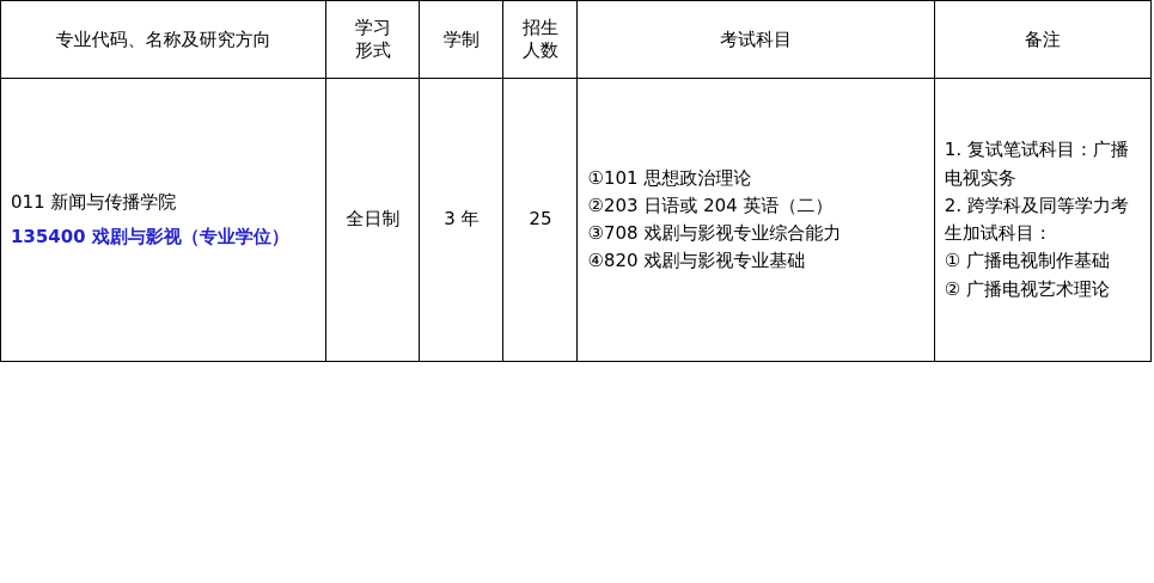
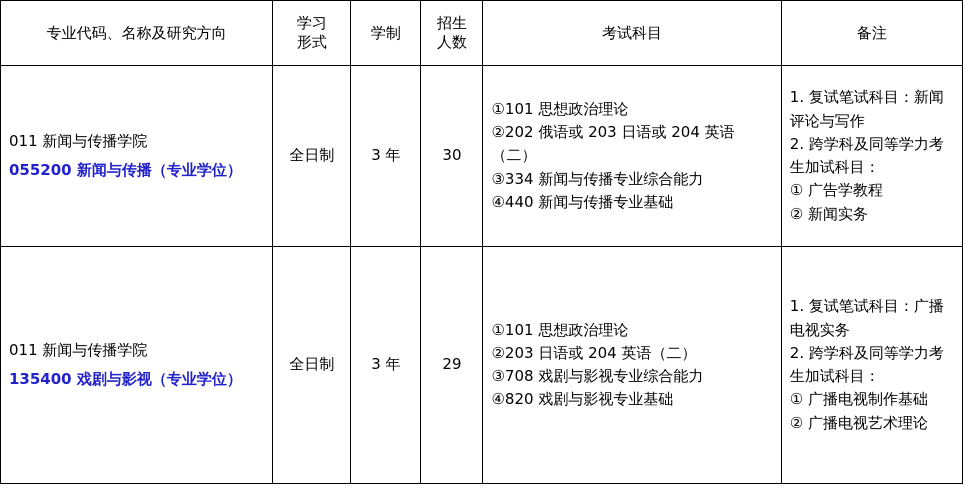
  专业代码、名称及研究方向	学习 形式	学制	招生 人数	考试科目	备注
+ 011 新闻与传播学院 055200 新闻与传播（专业学位）	全日制	3 年	30	①101 思想政治理论 ②202 俄语或 203 日语或 204 英语（二） ③334 新闻与传播专业综合能力 ④440 新闻与传播专业基础	1. 复试笔试科目：新闻评论与写作 2. 跨学科及同等学力考生加试科目： ① 广告学教程 ② 新闻实务
- 011 新闻与传播学院 135400 戏剧与影视（专业学位）	全日制	3 年	25	①101 思想政治理论 ②203 日语或 204 英语（二） ③708 戏剧与影视专业综合能力 ④820 戏剧与影视专业基础	1. 复试笔试科目：广播电视实务 2. 跨学科及同等学力考生加试科目： ① 广播电视制作基础 ② 广播电视艺术理论
+ 011 新闻与传播学院 135400 戏剧与影视（专业学位）	全日制	3 年	29	①101 思想政治理论 ②203 日语或 204 英语（二） ③708 戏剧与影视专业综合能力 ④820 戏剧与影视专业基础	1. 复试笔试科目：广播电视实务 2. 跨学科及同等学力考生加试科目： ① 广播电视制作基础 ② 广播电视艺术理论
